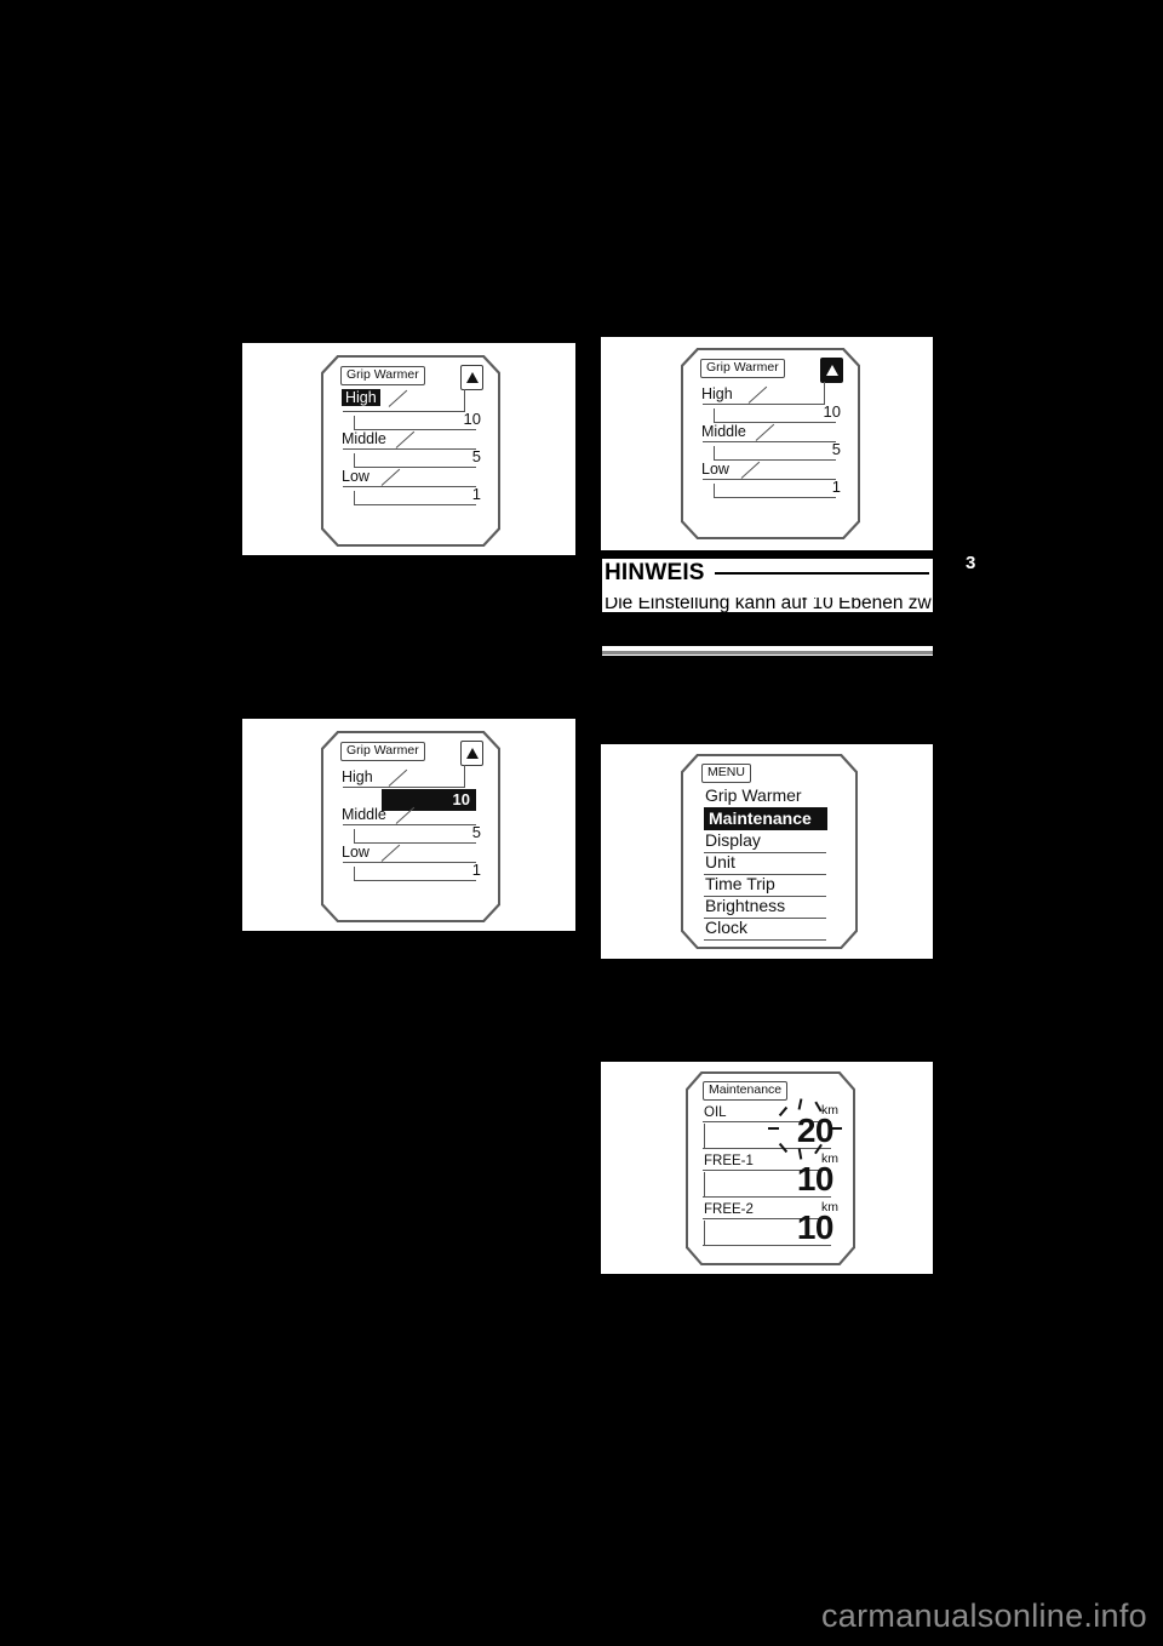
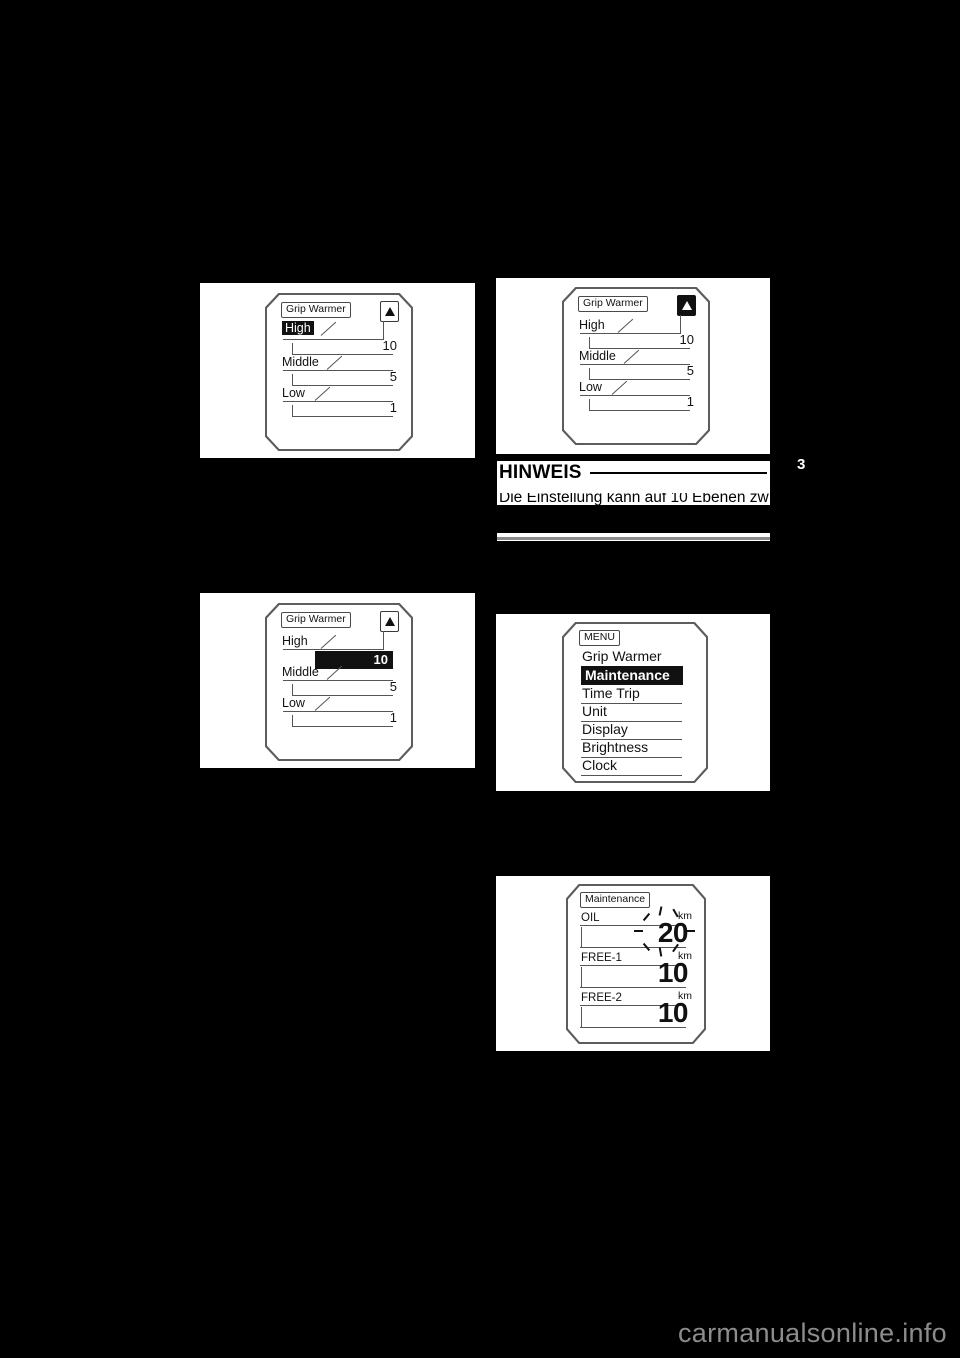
  Grip Warmer
  High
  10
  Middle
  5
  Low
  1
  Grip Warmer
  High
  10
  Middle
  5
  Low
  1
  HINWEIS
  Die Einstellung kann auf 10 Ebenen zw
  3
  Grip Warmer
  High
  10
  Middle
  5
  Low
  1
  MENU
  Grip Warmer
  Maintenance
- Display
+ Time Trip
  Unit
- Time Trip
+ Display
  Brightness
  Clock
  Maintenance
  OIL
  km
  20
  FREE-1
  km
  10
  FREE-2
  km
  10
  carmanualsonline.info
